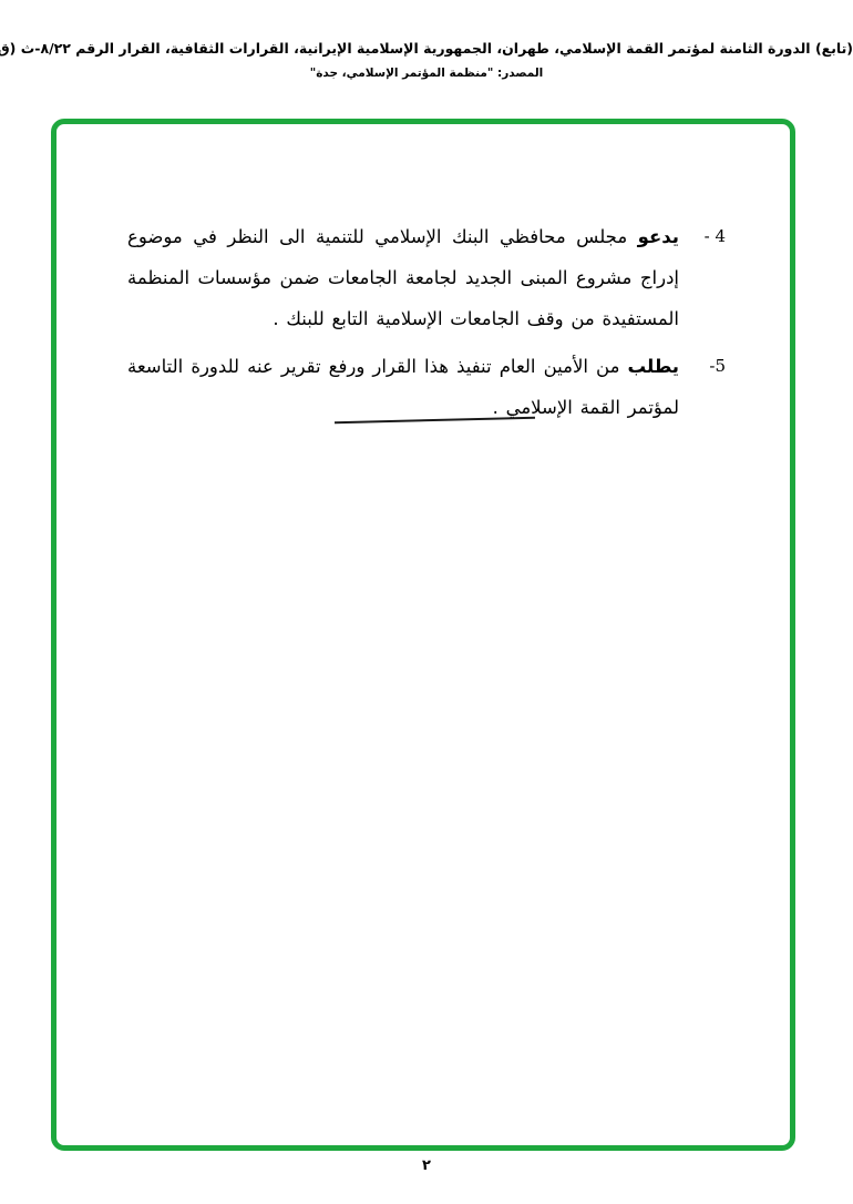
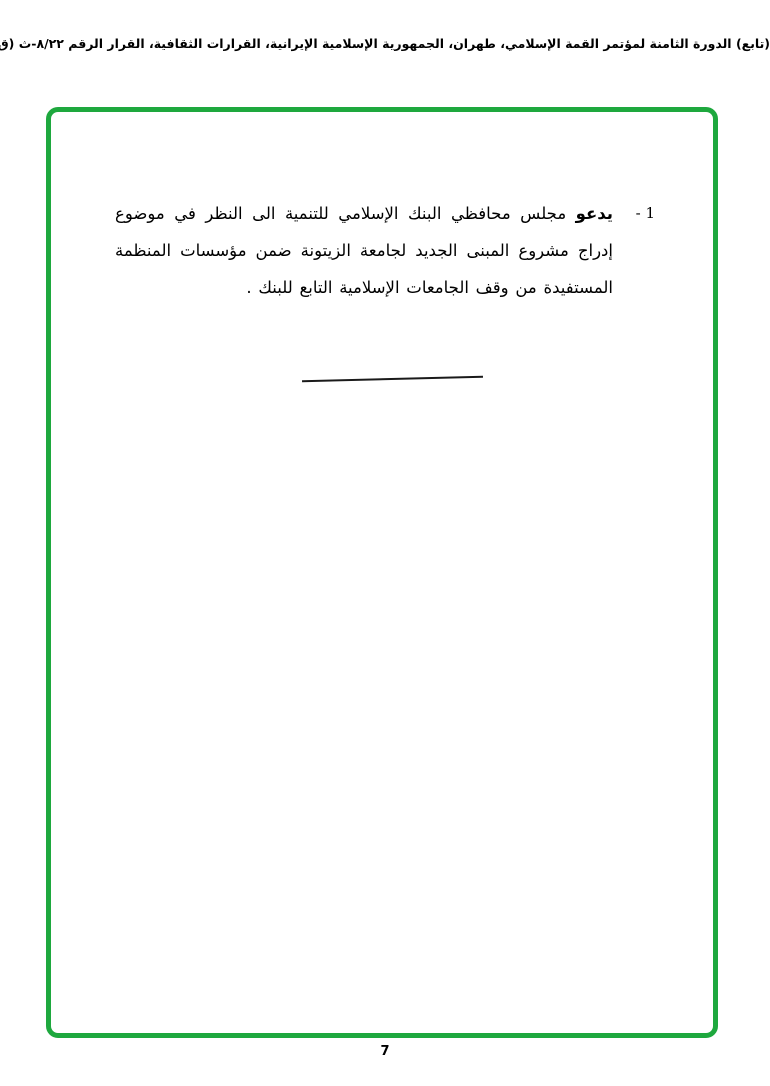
  (تابع) الدورة الثامنة لمؤتمر القمة الإسلامي، طهران، الجمهورية الإسلامية الإيرانية، القرارات الثقافية، القرار الرقم ٨/٢٢-ث (ق
- المصدر: "منظمة المؤتمر الإسلامي، جدة"
- 4 -
+ 1 -
- يدعو مجلس محافظي البنك الإسلامي للتنمية الى النظر في موضوع إدراج مشروع المبنى الجديد لجامعة الجامعات ضمن مؤسسات المنظمة المستفيدة من وقف الجامعات الإسلامية التابع للبنك .
+ يدعو مجلس محافظي البنك الإسلامي للتنمية الى النظر في موضوع إدراج مشروع المبنى الجديد لجامعة الزيتونة ضمن مؤسسات المنظمة المستفيدة من وقف الجامعات الإسلامية التابع للبنك .
- 5-
- يطلب من الأمين العام تنفيذ هذا القرار ورفع تقرير عنه للدورة التاسعة لمؤتمر القمة الإسلامي .
- ٢
+ 7
